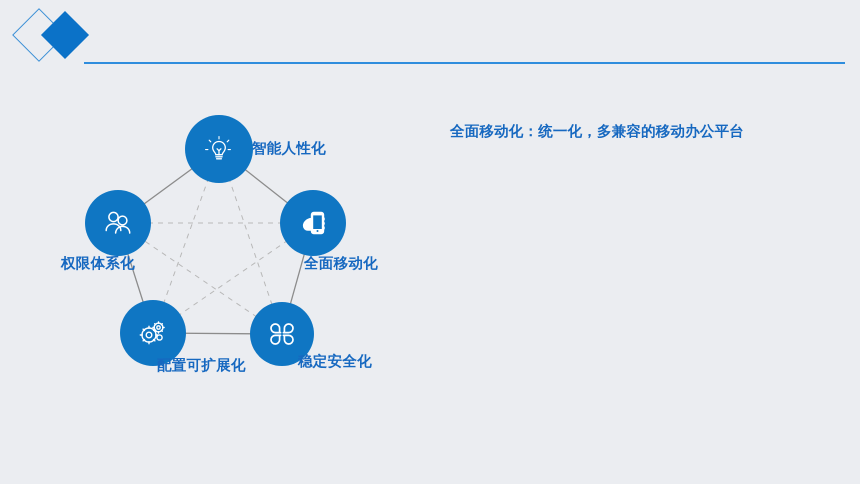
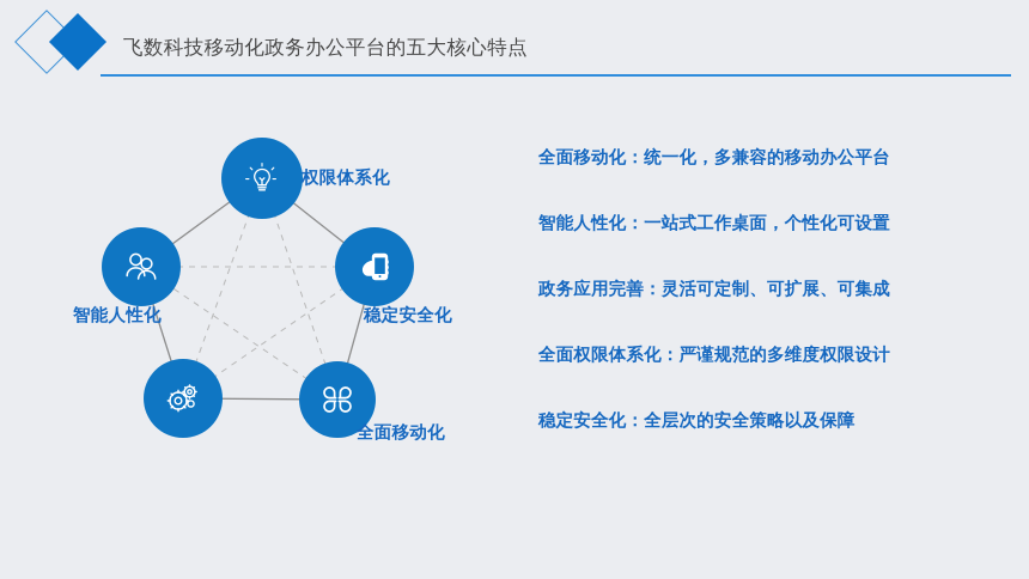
+ 飞数科技移动化政务办公平台的五大核心特点
- 智能人性化
+ 权限体系化
- 全面移动化
+ 稳定安全化
- 权限体系化
+ 智能人性化
- 配置可扩展化
- 稳定安全化
+ 全面移动化
  全面移动化：统一化，多兼容的移动办公平台
+ 智能人性化：一站式工作桌面，个性化可设置
+ 政务应用完善：灵活可定制、可扩展、可集成
+ 全面权限体系化：严谨规范的多维度权限设计
+ 稳定安全化：全层次的安全策略以及保障
